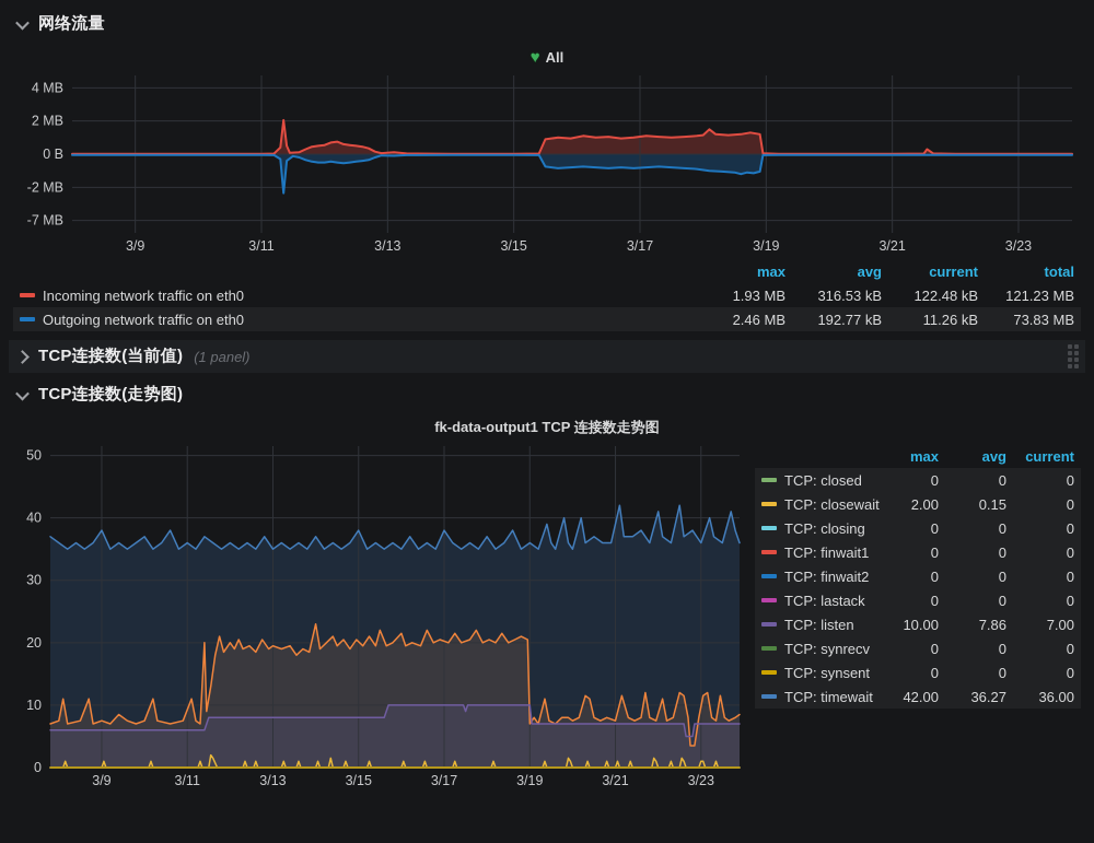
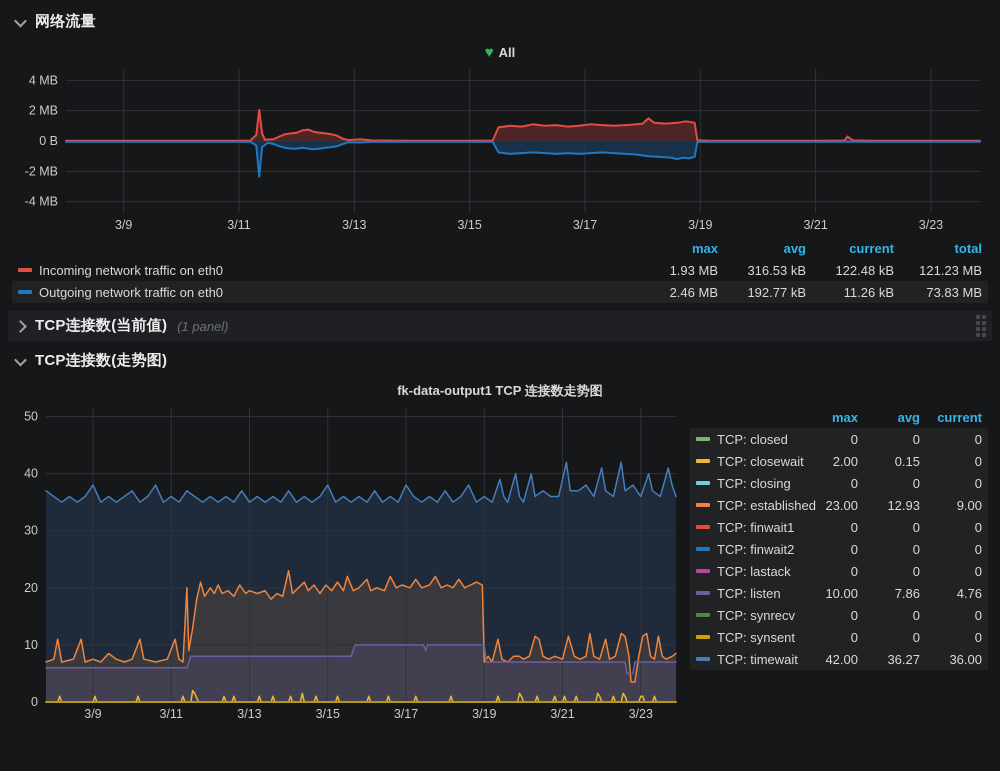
  网络流量
  ♥
  All
  4 MB
  2 MB
  0 B
  -2 MB
- -7 MB
+ -4 MB
  3/9
  3/11
  3/13
  3/15
  3/17
  3/19
  3/21
  3/23
  max
  avg
  current
  total
  Incoming network traffic on eth0
  1.93 MB
  316.53 kB
  122.48 kB
  121.23 MB
  Outgoing network traffic on eth0
  2.46 MB
  192.77 kB
  11.26 kB
  73.83 MB
  TCP连接数(当前值)
  (1 panel)
  TCP连接数(走势图)
  fk-data-output1 TCP 连接数走势图
  0
  10
  20
  30
  40
  50
  3/9
  3/11
  3/13
  3/15
  3/17
  3/19
  3/21
  3/23
  max
  avg
  current
  TCP: closed
  0
  0
  0
  TCP: closewait
  2.00
  0.15
  0
  TCP: closing
  0
  0
  0
+ TCP: established
+ 23.00
+ 12.93
+ 9.00
  TCP: finwait1
  0
  0
  0
  TCP: finwait2
  0
  0
  0
  TCP: lastack
  0
  0
  0
  TCP: listen
  10.00
  7.86
- 7.00
+ 4.76
  TCP: synrecv
  0
  0
  0
  TCP: synsent
  0
  0
  0
  TCP: timewait
  42.00
  36.27
  36.00
